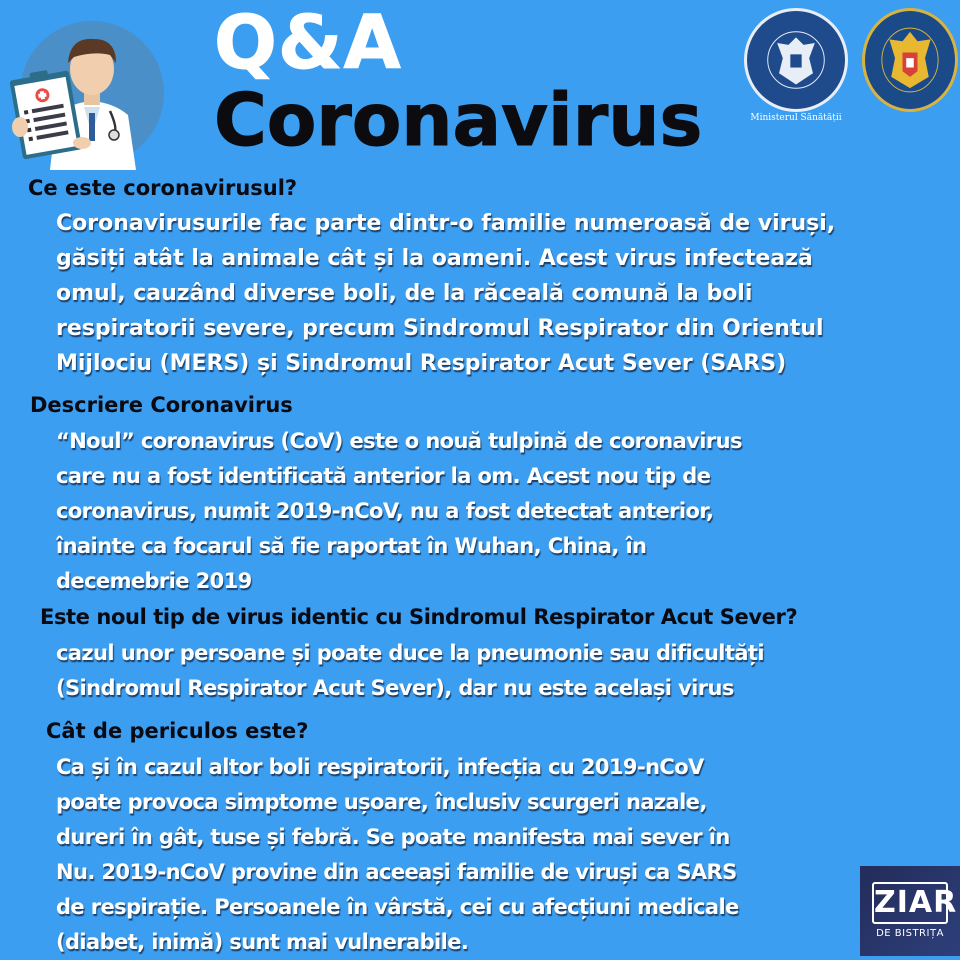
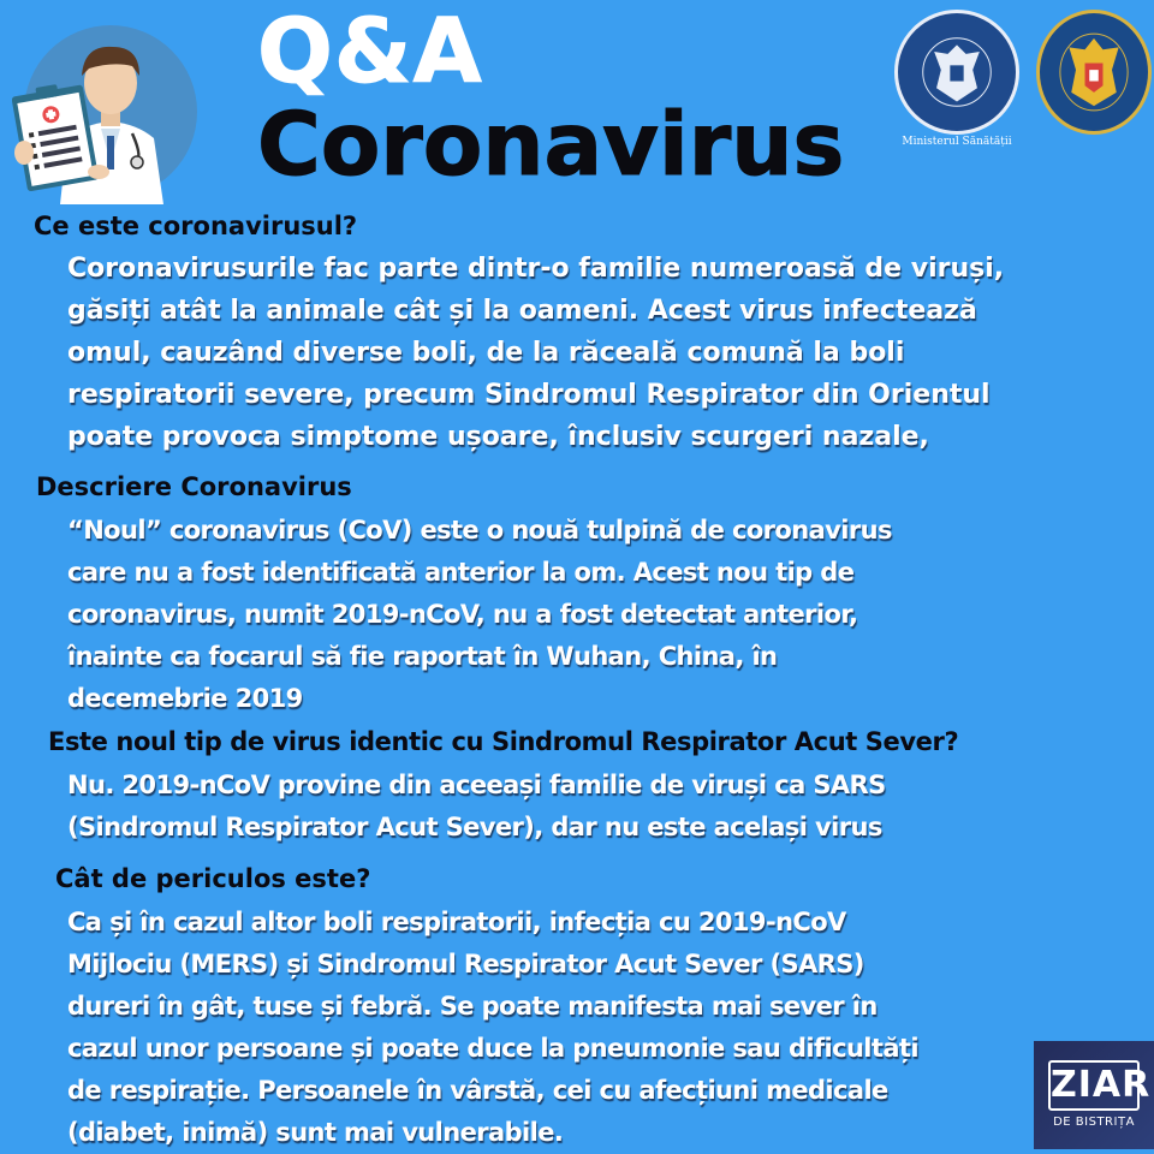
  Q&A
  Coronavirus
  Ministerul Sănătății
  Ce este coronavirusul?
  Coronavirusurile fac parte dintr-o familie numeroasă de viruși,
  găsiți atât la animale cât și la oameni. Acest virus infectează
  omul, cauzând diverse boli, de la răceală comună la boli
  respiratorii severe, precum Sindromul Respirator din Orientul
- Mijlociu (MERS) și Sindromul Respirator Acut Sever (SARS)
+ poate provoca simptome ușoare, înclusiv scurgeri nazale,
  Descriere Coronavirus
  “Noul” coronavirus (CoV) este o nouă tulpină de coronavirus
  care nu a fost identificată anterior la om. Acest nou tip de
  coronavirus, numit 2019-nCoV, nu a fost detectat anterior,
  înainte ca focarul să fie raportat în Wuhan, China, în
  decemebrie 2019
  Este noul tip de virus identic cu Sindromul Respirator Acut Sever?
- cazul unor persoane și poate duce la pneumonie sau dificultăți
+ Nu. 2019-nCoV provine din aceeași familie de viruși ca SARS
  (Sindromul Respirator Acut Sever), dar nu este același virus
  Cât de periculos este?
  Ca și în cazul altor boli respiratorii, infecția cu 2019-nCoV
- poate provoca simptome ușoare, înclusiv scurgeri nazale,
+ Mijlociu (MERS) și Sindromul Respirator Acut Sever (SARS)
  dureri în gât, tuse și febră. Se poate manifesta mai sever în
- Nu. 2019-nCoV provine din aceeași familie de viruși ca SARS
+ cazul unor persoane și poate duce la pneumonie sau dificultăți
  de respirație. Persoanele în vârstă, cei cu afecțiuni medicale
  (diabet, inimă) sunt mai vulnerabile.
  ZIAR
  DE BISTRIȚA
